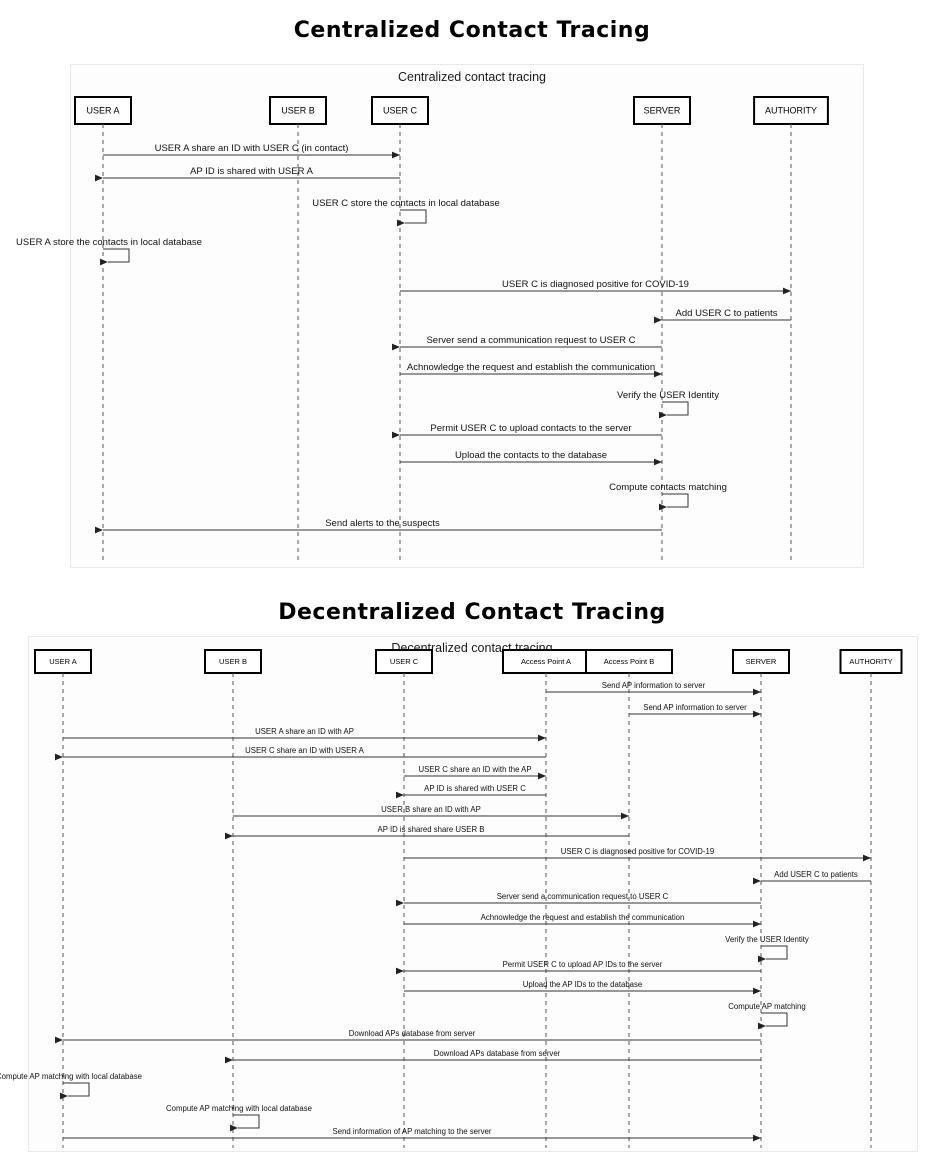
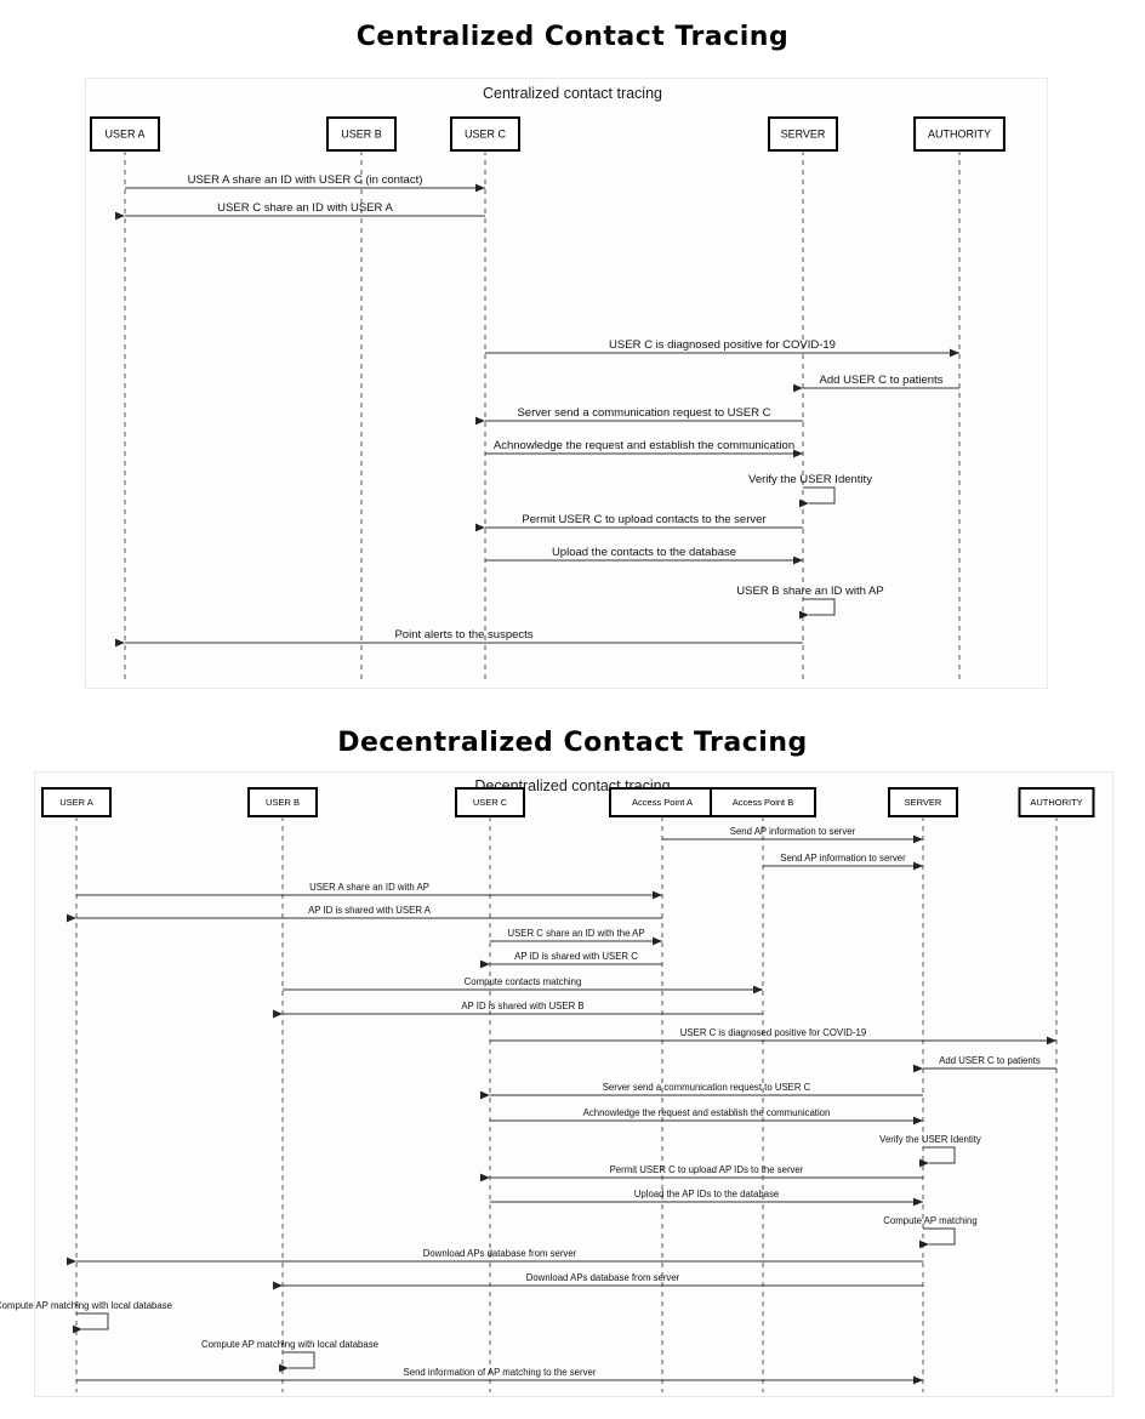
  Centralized Contact Tracing
  Centralized contact tracing
  USER A
  USER B
  USER C
  SERVER
  AUTHORITY
  USER A share an ID with USER C (in contact)
- AP ID is shared with USER A
+ USER C share an ID with USER A
- USER C store the contacts in local database
- USER A store the contacts in local database
  USER C is diagnosed positive for COVID-19
  Add USER C to patients
  Server send a communication request to USER C
  Achnowledge the request and establish the communication
  Verify the USER Identity
  Permit USER C to upload contacts to the server
  Upload the contacts to the database
- Compute contacts matching
+ USER B share an ID with AP
- Send alerts to the suspects
+ Point alerts to the suspects
  Decentralized Contact Tracing
  Decentralized contact tracing
  USER A
  USER B
  USER C
  Access Point A
  Access Point B
  SERVER
  AUTHORITY
  Send AP information to server
  Send AP information to server
  USER A share an ID with AP
- USER C share an ID with USER A
+ AP ID is shared with USER A
  USER C share an ID with the AP
  AP ID is shared with USER C
- USER B share an ID with AP
+ Compute contacts matching
- AP ID is shared share USER B
+ AP ID is shared with USER B
  USER C is diagnosed positive for COVID-19
  Add USER C to patients
  Server send a communication request to USER C
  Achnowledge the request and establish the communication
  Verify the USER Identity
  Permit USER C to upload AP IDs to the server
  Upload the AP IDs to the database
  Compute AP matching
  Download APs database from server
  Download APs database from server
  ompute AP matching with local database
  Compute AP matching with local database
  Send information of AP matching to the server
